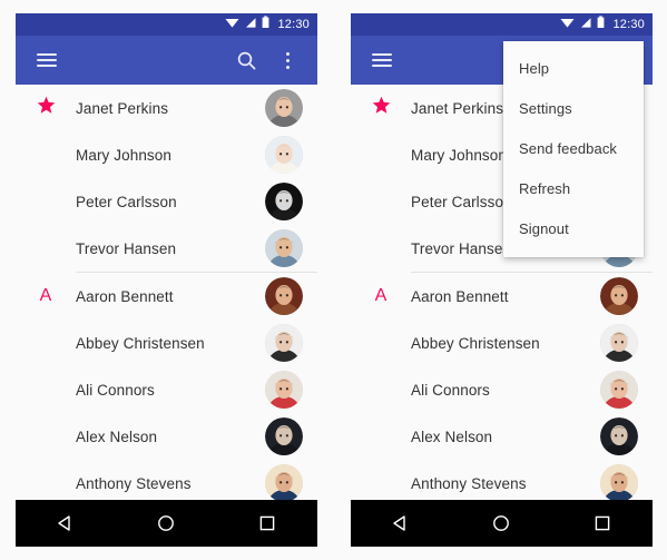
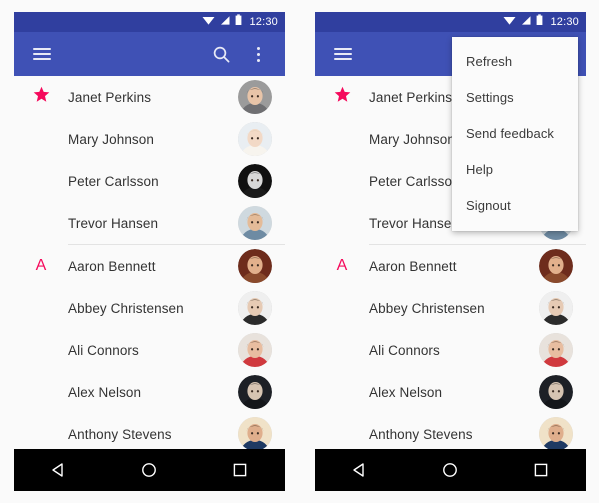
  12:30
  Janet Perkins
  Mary Johnson
  Peter Carlsson
  Trevor Hansen
  A
  Aaron Bennett
  Abbey Christensen
  Ali Connors
  Alex Nelson
  Anthony Stevens
  12:30
  Janet Perkins
  Mary Johnso
  Peter Carlsso
  Trevor Hanse
  A
  Aaron Bennett
  Abbey Christensen
  Ali Connors
  Alex Nelson
  Anthony Stevens
- Help
+ Refresh
  Settings
  Send feedback
- Refresh
+ Help
  Signout
